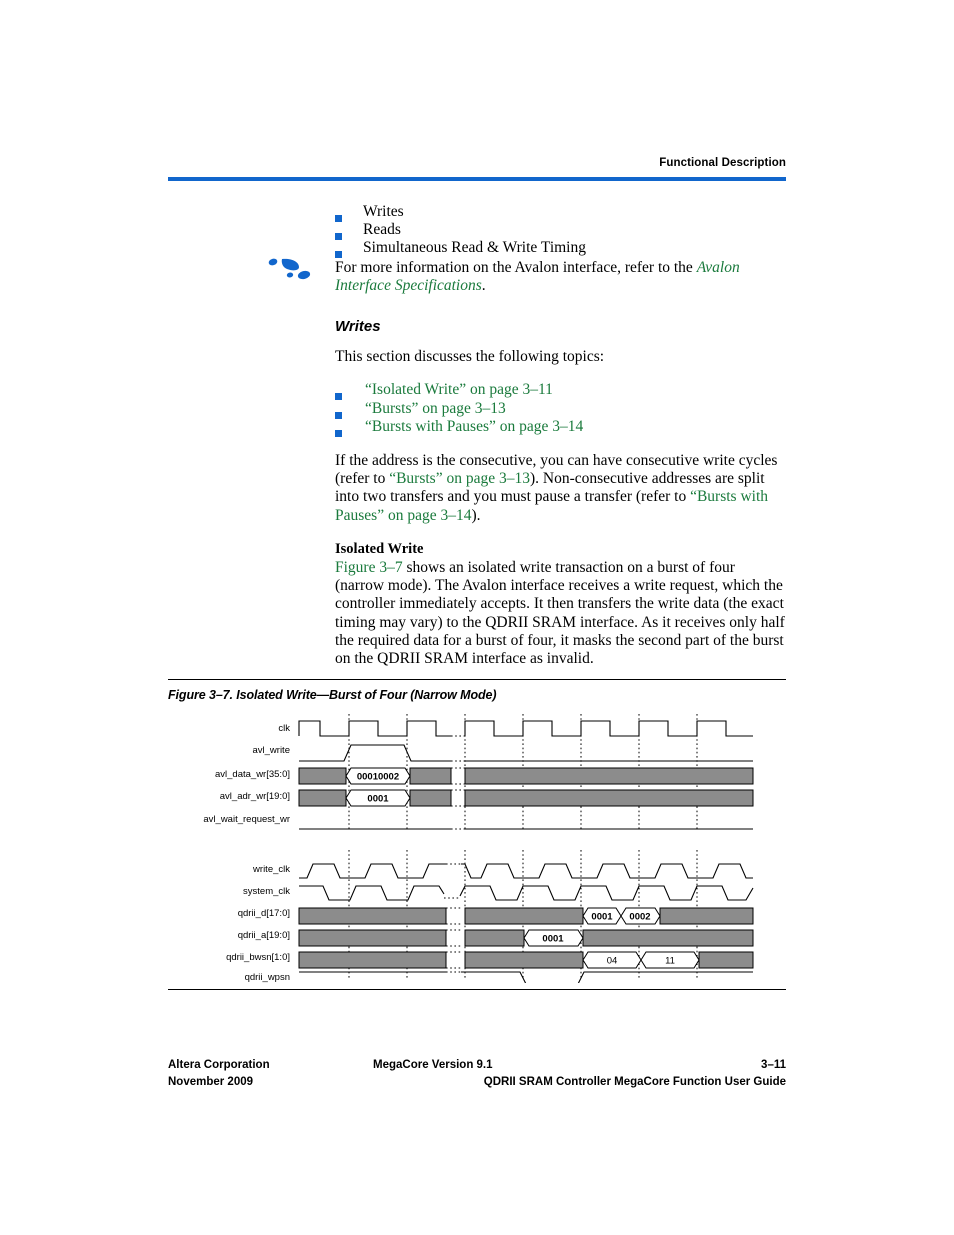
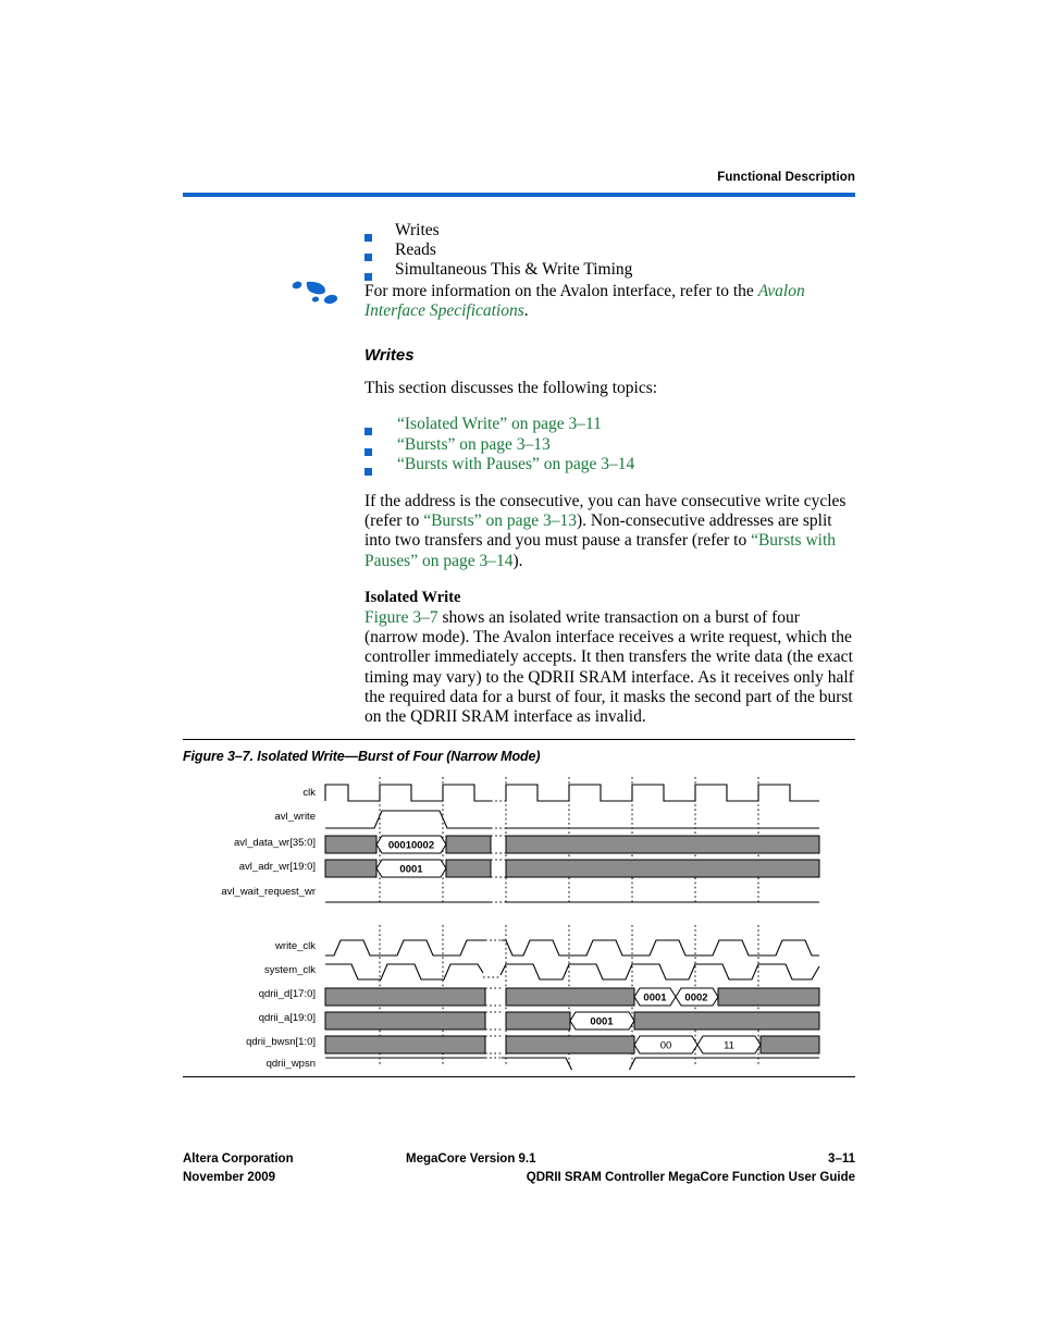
  Functional Description
  Writes
  Reads
- Simultaneous Read & Write Timing
+ Simultaneous This & Write Timing
  For more information on the Avalon interface, refer to the Avalon Interface Specifications.
  Writes
  This section discusses the following topics:
  “Isolated Write” on page 3–11
  “Bursts” on page 3–13
  “Bursts with Pauses” on page 3–14
  If the address is the consecutive, you can have consecutive write cycles (refer to “Bursts” on page 3–13). Non-consecutive addresses are split into two transfers and you must pause a transfer (refer to “Bursts with Pauses” on page 3–14).
  Isolated Write
  Figure 3–7 shows an isolated write transaction on a burst of four (narrow mode). The Avalon interface receives a write request, which the controller immediately accepts. It then transfers the write data (the exact timing may vary) to the QDRII SRAM interface. As it receives only half the required data for a burst of four, it masks the second part of the burst on the QDRII SRAM interface as invalid.
  Figure 3–7. Isolated Write—Burst of Four (Narrow Mode)
  clk
  avl_write
  avl_data_wr[35:0]
  avl_adr_wr[19:0]
  avl_wait_request_wr
  write_clk
  system_clk
  qdrii_d[17:0]
  qdrii_a[19:0]
  qdrii_bwsn[1:0]
  qdrii_wpsn
  00010002
  0001
  0001
  0002
  0001
- 04
+ 00
  11
  Altera Corporation
  MegaCore Version 9.1
  3–11
  November 2009
  QDRII SRAM Controller MegaCore Function User Guide
